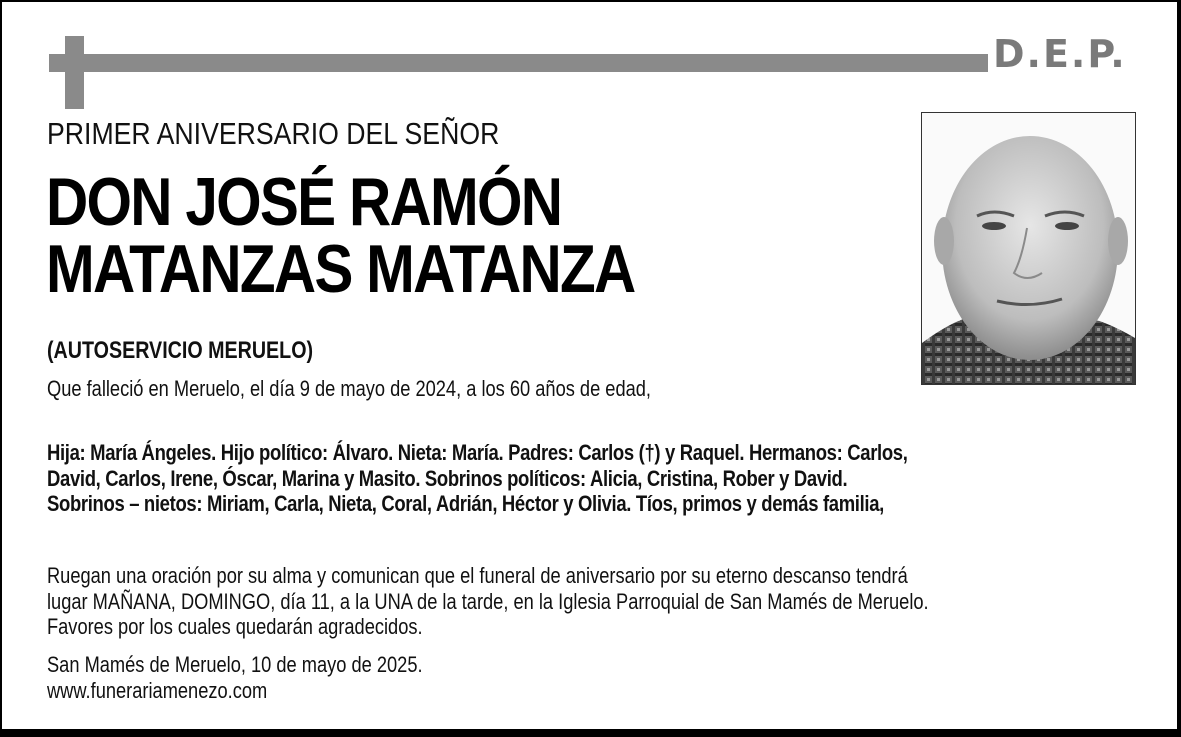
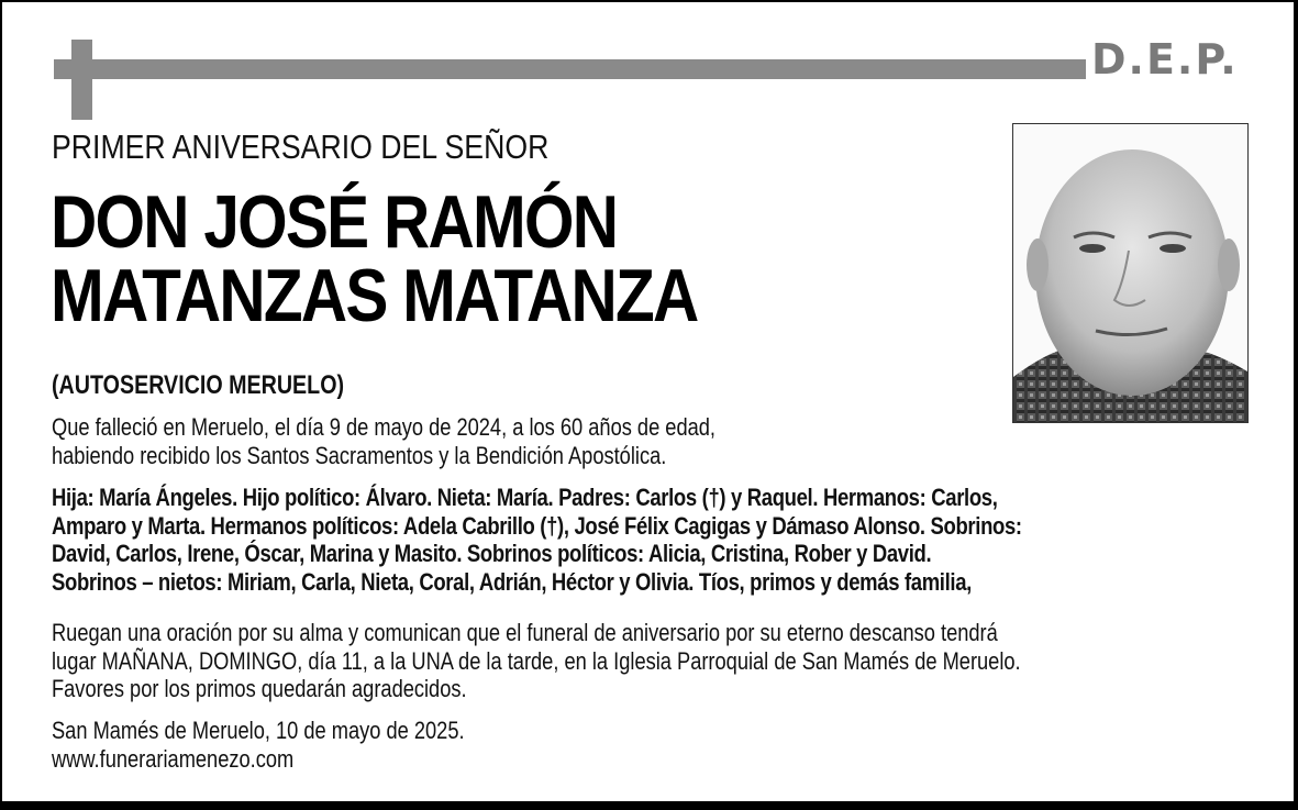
  D.E.P.
  PRIMER ANIVERSARIO DEL SEÑOR
  DON JOSÉ RAMÓN
  MATANZAS MATANZA
  (AUTOSERVICIO MERUELO)
  Que falleció en Meruelo, el día 9 de mayo de 2024, a los 60 años de edad,
+ habiendo recibido los Santos Sacramentos y la Bendición Apostólica.
  Hija: María Ángeles. Hijo político: Álvaro. Nieta: María. Padres: Carlos (†) y Raquel. Hermanos: Carlos,
+ Amparo y Marta. Hermanos políticos: Adela Cabrillo (†), José Félix Cagigas y Dámaso Alonso. Sobrinos:
  David, Carlos, Irene, Óscar, Marina y Masito. Sobrinos políticos: Alicia, Cristina, Rober y David.
  Sobrinos – nietos: Miriam, Carla, Nieta, Coral, Adrián, Héctor y Olivia. Tíos, primos y demás familia,
  Ruegan una oración por su alma y comunican que el funeral de aniversario por su eterno descanso tendrá
  lugar MAÑANA, DOMINGO, día 11, a la UNA de la tarde, en la Iglesia Parroquial de San Mamés de Meruelo.
- Favores por los cuales quedarán agradecidos.
+ Favores por los primos quedarán agradecidos.
  San Mamés de Meruelo, 10 de mayo de 2025.
  www.funerariamenezo.com
